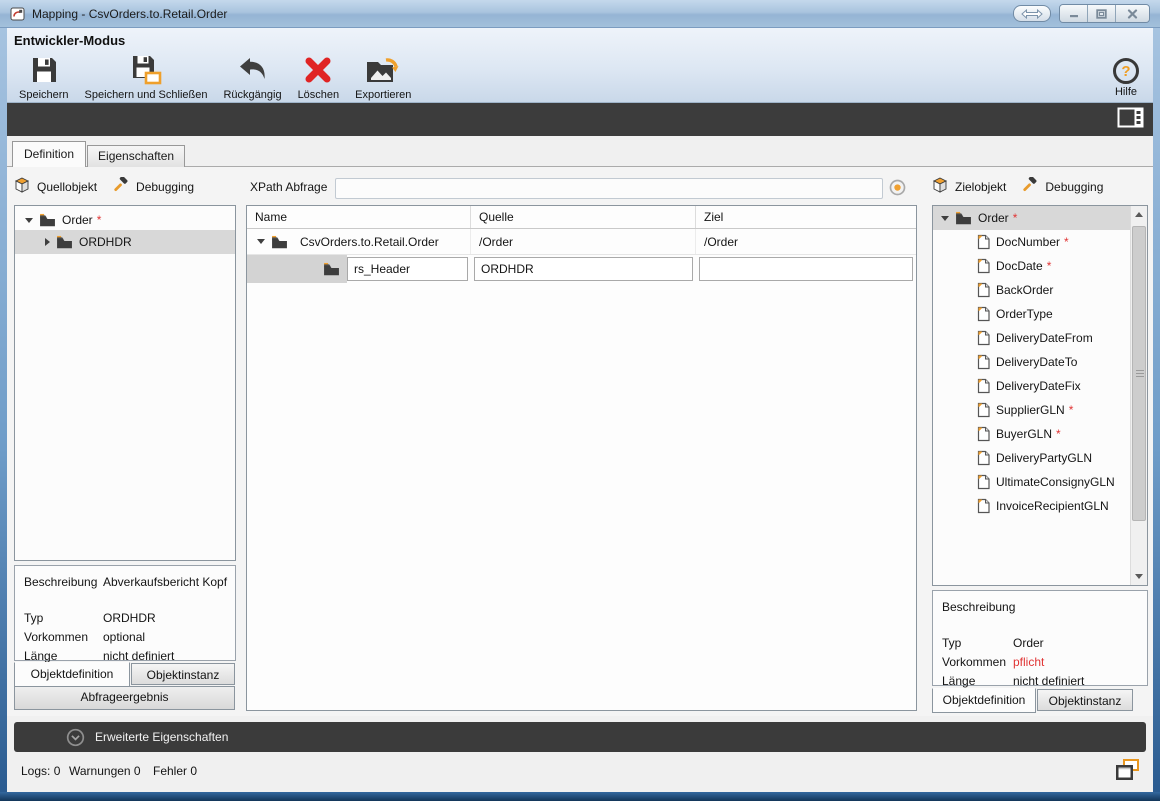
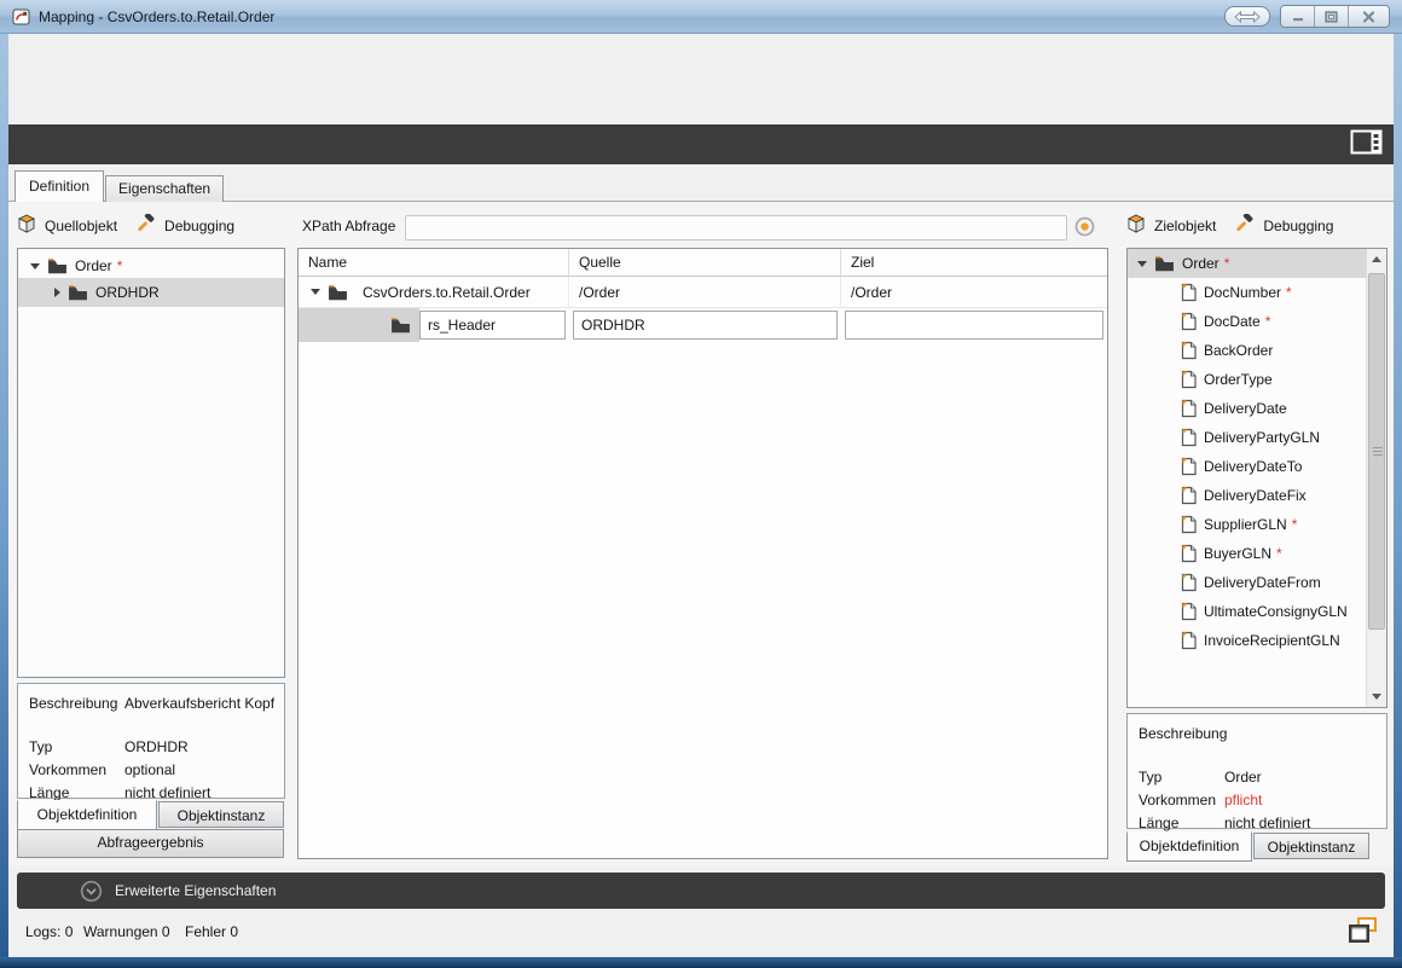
  Mapping - CsvOrders.to.Retail.Order
- Entwickler-Modus
- Speichern
- Speichern und Schließen
- Rückgängig
- Löschen
- Exportieren
- ?
- Hilfe
  Definition
  Eigenschaften
  Quellobjekt
  Debugging
  Order
  *
  ORDHDR
  Beschreibung
  Abverkaufsbericht Kopf
  Typ
  ORDHDR
  Vorkommen
  optional
  Länge
  nicht definiert
  Objektdefinition
  Objektinstanz
  Abfrageergebnis
  XPath Abfrage
  Name
  Quelle
  Ziel
  CsvOrders.to.Retail.Order
  /Order
  /Order
  rs_Header
  ORDHDR
  Zielobjekt
  Debugging
  Order
  *
  DocNumber
  *
  DocDate
  *
  BackOrder
  OrderType
+ DeliveryDate
- DeliveryDateFrom
+ DeliveryPartyGLN
  DeliveryDateTo
  DeliveryDateFix
  SupplierGLN
  *
  BuyerGLN
  *
- DeliveryPartyGLN
+ DeliveryDateFrom
  UltimateConsignyGLN
  InvoiceRecipientGLN
  Beschreibung
  Typ
  Order
  Vorkommen
  pflicht
  Länge
  nicht definiert
  Objektdefinition
  Objektinstanz
  Erweiterte Eigenschaften
  Logs: 0
  Warnungen 0
  Fehler 0
